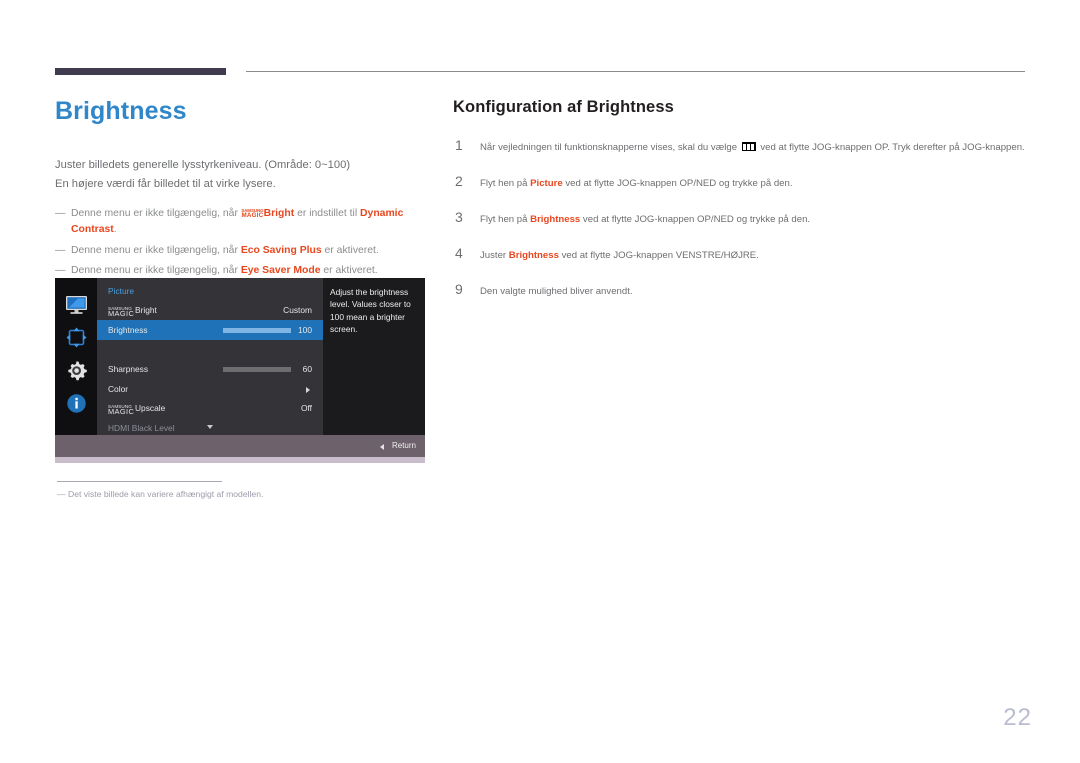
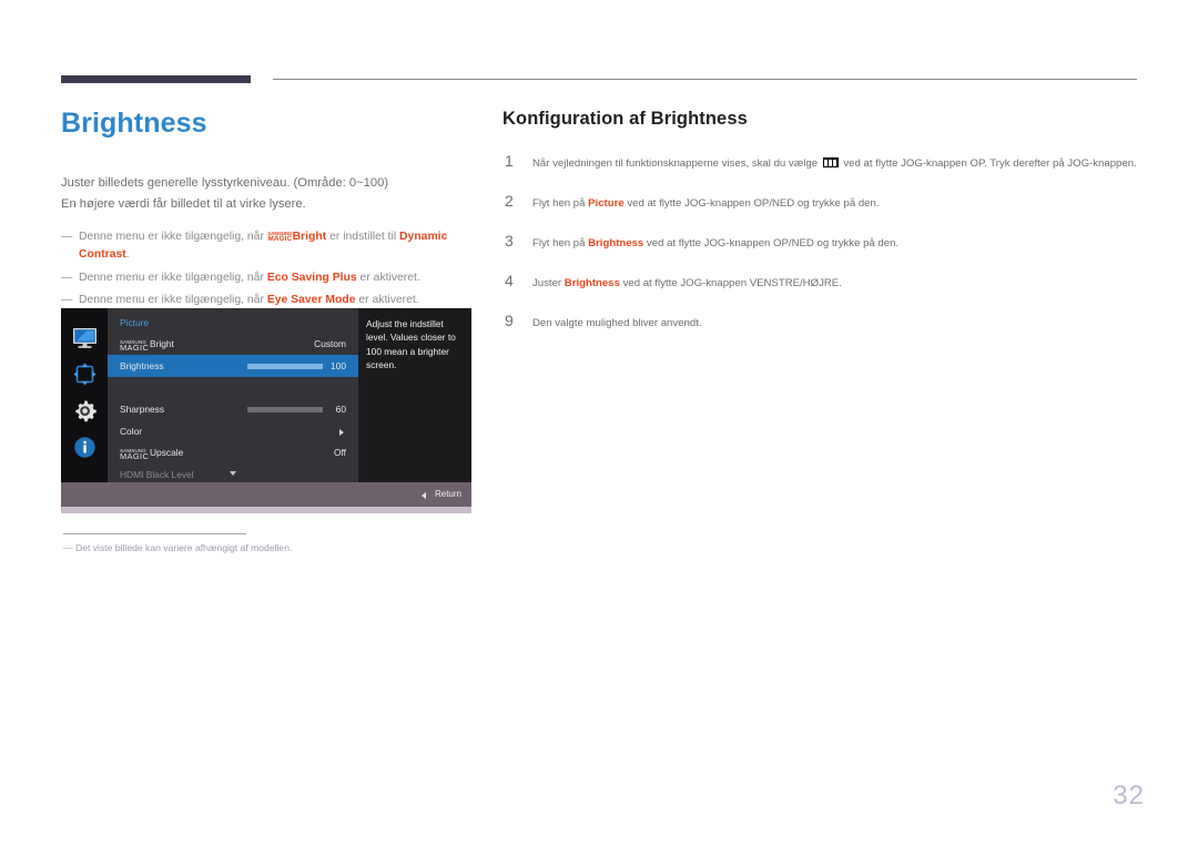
  Brightness
  Juster billedets generelle lysstyrkeniveau. (Område: 0~100)
  En højere værdi får billedet til at virke lysere.
  —
  Denne menu er ikke tilgængelig, når
  Bright er indstillet til Dynamic Contrast.
  —
  Denne menu er ikke tilgængelig, når Eco Saving Plus er aktiveret.
  —
  Denne menu er ikke tilgængelig, når Eye Saver Mode er aktiveret.
  Picture
  MAGIC
  Bright
  Custom
  Brightness
  100
  Sharpness
  60
  Color
  MAGIC
  Upscale
  Off
  HDMI Black Level
- Adjust the brightness level. Values closer to 100 mean a brighter screen.
+ Adjust the indstillet level. Values closer to 100 mean a brighter screen.
  Return
  —
  Det viste billede kan variere afhængigt af modellen.
  Konfiguration af Brightness
  1
  Når vejledningen til funktionsknapperne vises, skal du vælge ved at flytte JOG-knappen OP. Tryk derefter på JOG-knappen.
  2
  Flyt hen på Picture ved at flytte JOG-knappen OP/NED og trykke på den.
  3
  Flyt hen på Brightness ved at flytte JOG-knappen OP/NED og trykke på den.
  4
  Juster Brightness ved at flytte JOG-knappen VENSTRE/HØJRE.
  9
  Den valgte mulighed bliver anvendt.
- 22
+ 32
